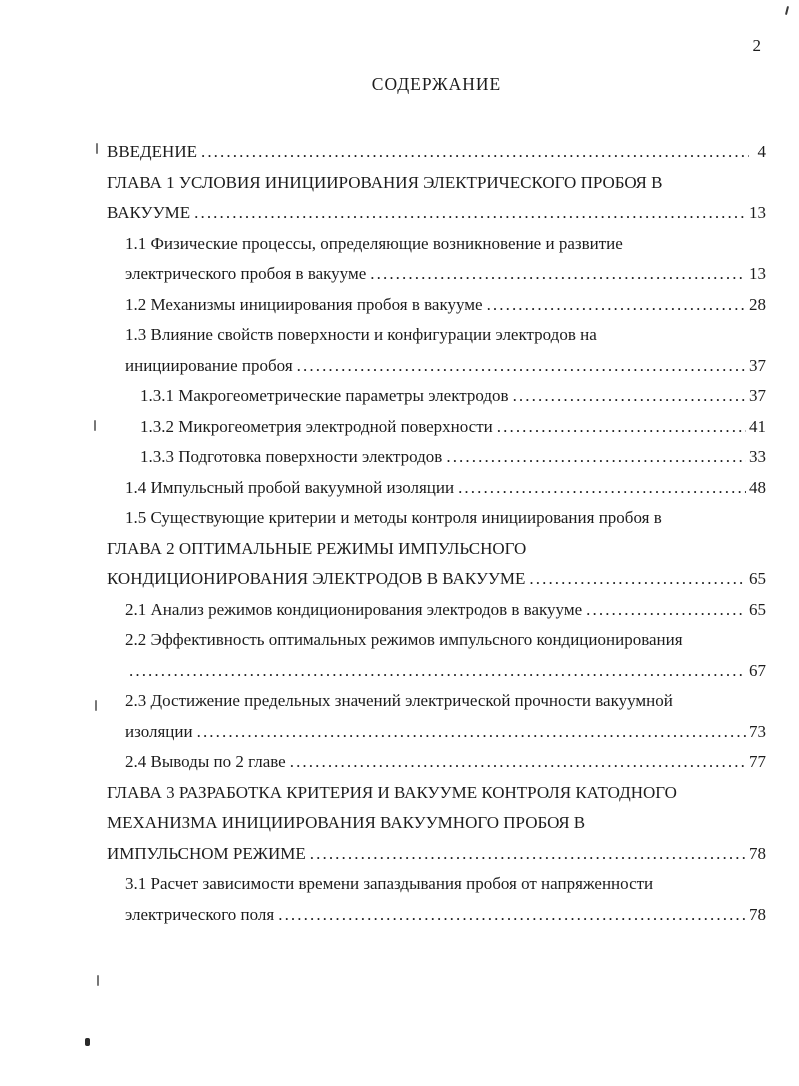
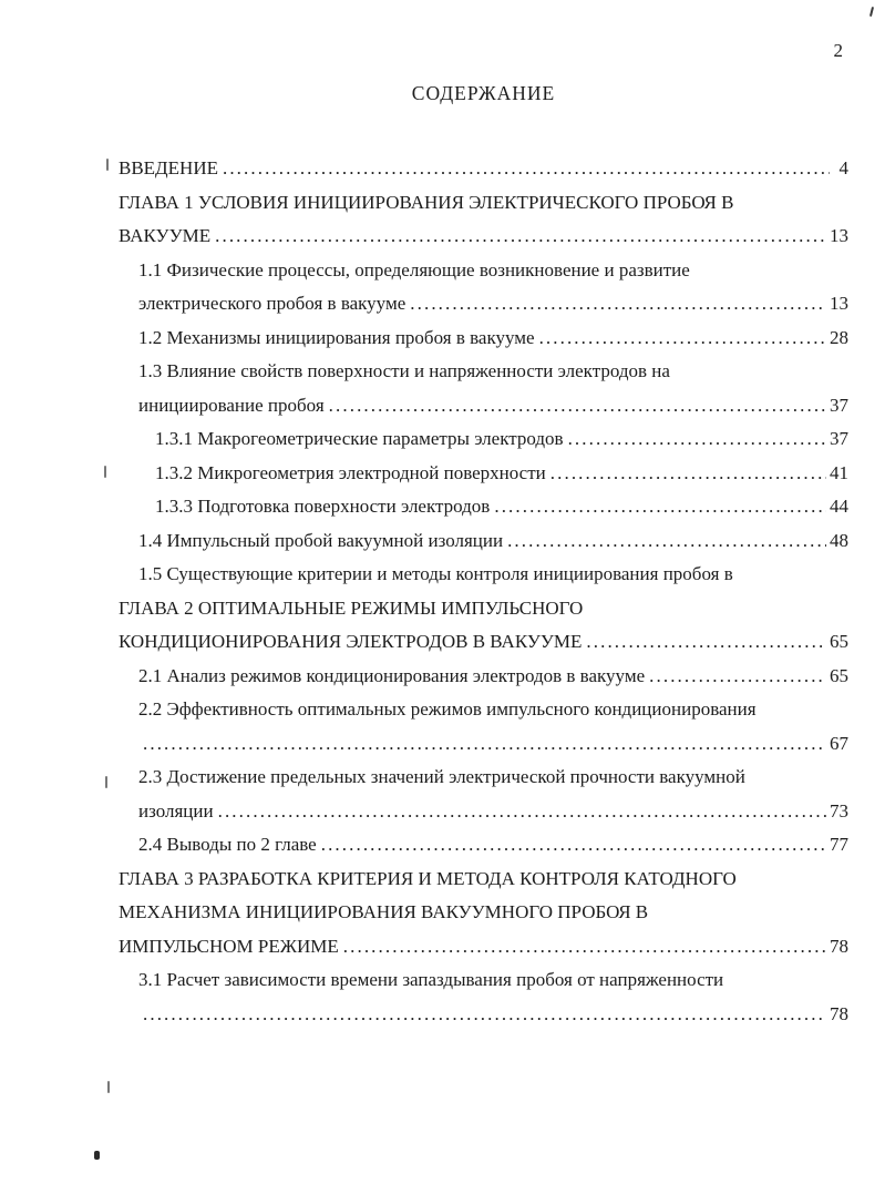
  2
  СОДЕРЖАНИЕ
  ВВЕДЕНИЕ
  4
  ГЛАВА 1 УСЛОВИЯ ИНИЦИИРОВАНИЯ ЭЛЕКТРИЧЕСКОГО ПРОБОЯ В
  ВАКУУМЕ
  13
  1.1 Физические процессы, определяющие возникновение и развитие
  электрического пробоя в вакууме
  13
  1.2 Механизмы инициирования пробоя в вакууме
  28
- 1.3 Влияние свойств поверхности и конфигурации электродов на
+ 1.3 Влияние свойств поверхности и напряженности электродов на
  инициирование пробоя
  37
  1.3.1 Макрогеометрические параметры электродов
  37
  1.3.2 Микрогеометрия электродной поверхности
  41
  1.3.3 Подготовка поверхности электродов
- 33
+ 44
  1.4 Импульсный пробой вакуумной изоляции
  48
  1.5 Существующие критерии и методы контроля инициирования пробоя в
  ГЛАВА 2 ОПТИМАЛЬНЫЕ РЕЖИМЫ ИМПУЛЬСНОГО
  КОНДИЦИОНИРОВАНИЯ ЭЛЕКТРОДОВ В ВАКУУМЕ
  65
  2.1 Анализ режимов кондиционирования электродов в вакууме
  65
  2.2 Эффективность оптимальных режимов импульсного кондиционирования
  67
  2.3 Достижение предельных значений электрической прочности вакуумной
  изоляции
  73
  2.4 Выводы по 2 главе
  77
- ГЛАВА 3 РАЗРАБОТКА КРИТЕРИЯ И ВАКУУМЕ КОНТРОЛЯ КАТОДНОГО
+ ГЛАВА 3 РАЗРАБОТКА КРИТЕРИЯ И МЕТОДА КОНТРОЛЯ КАТОДНОГО
  МЕХАНИЗМА ИНИЦИИРОВАНИЯ ВАКУУМНОГО ПРОБОЯ В
  ИМПУЛЬСНОМ РЕЖИМЕ
  78
  3.1 Расчет зависимости времени запаздывания пробоя от напряженности
- электрического поля
  78
